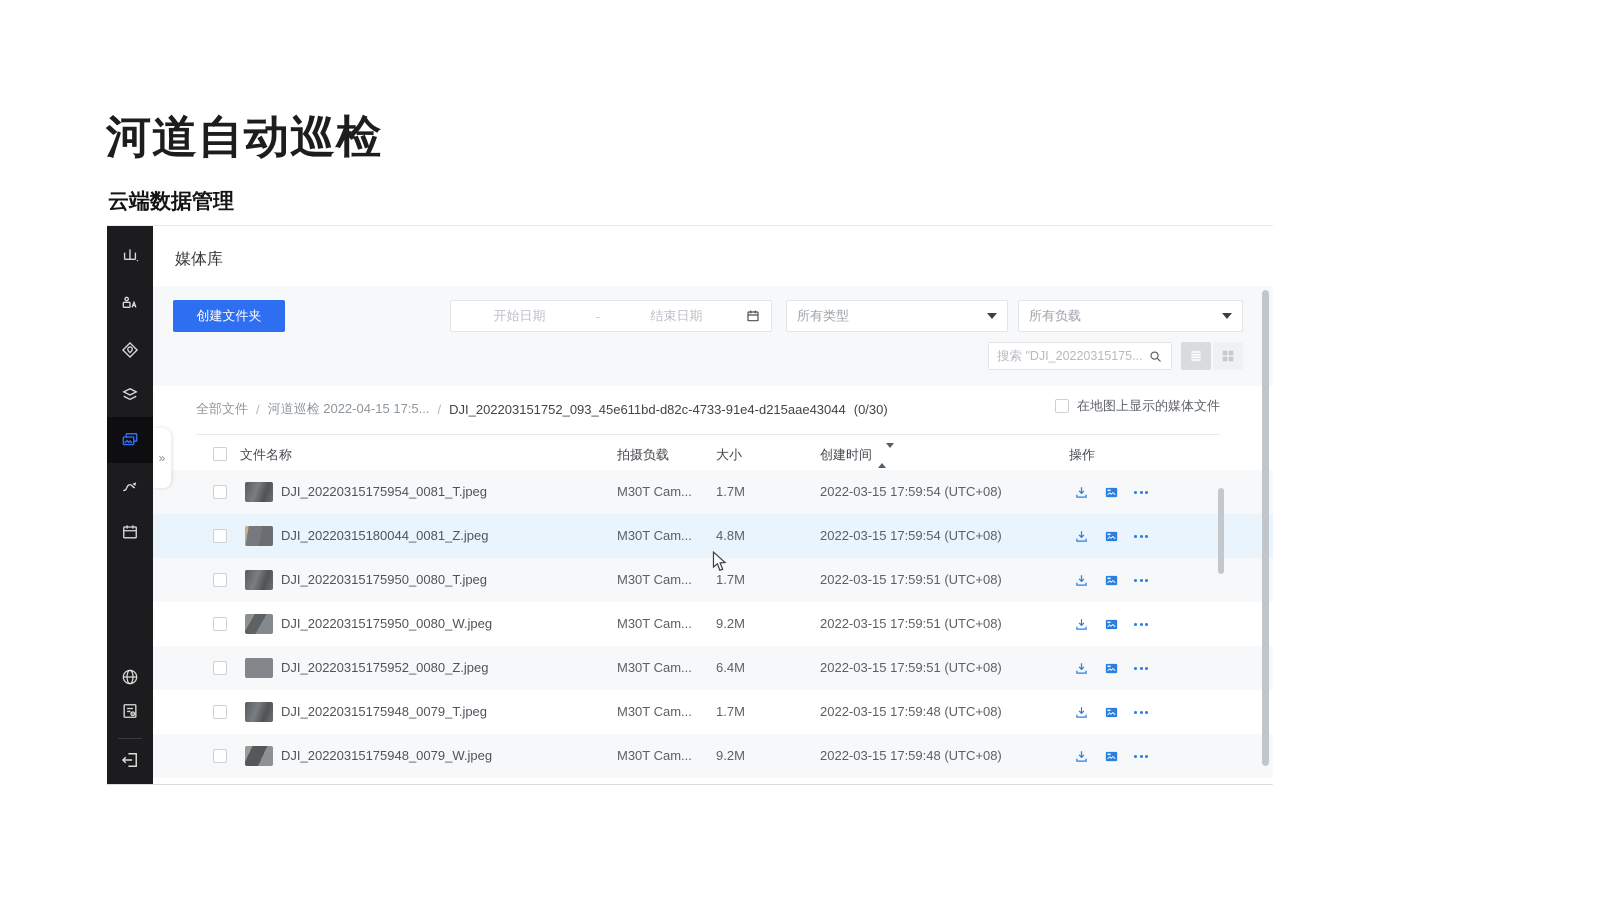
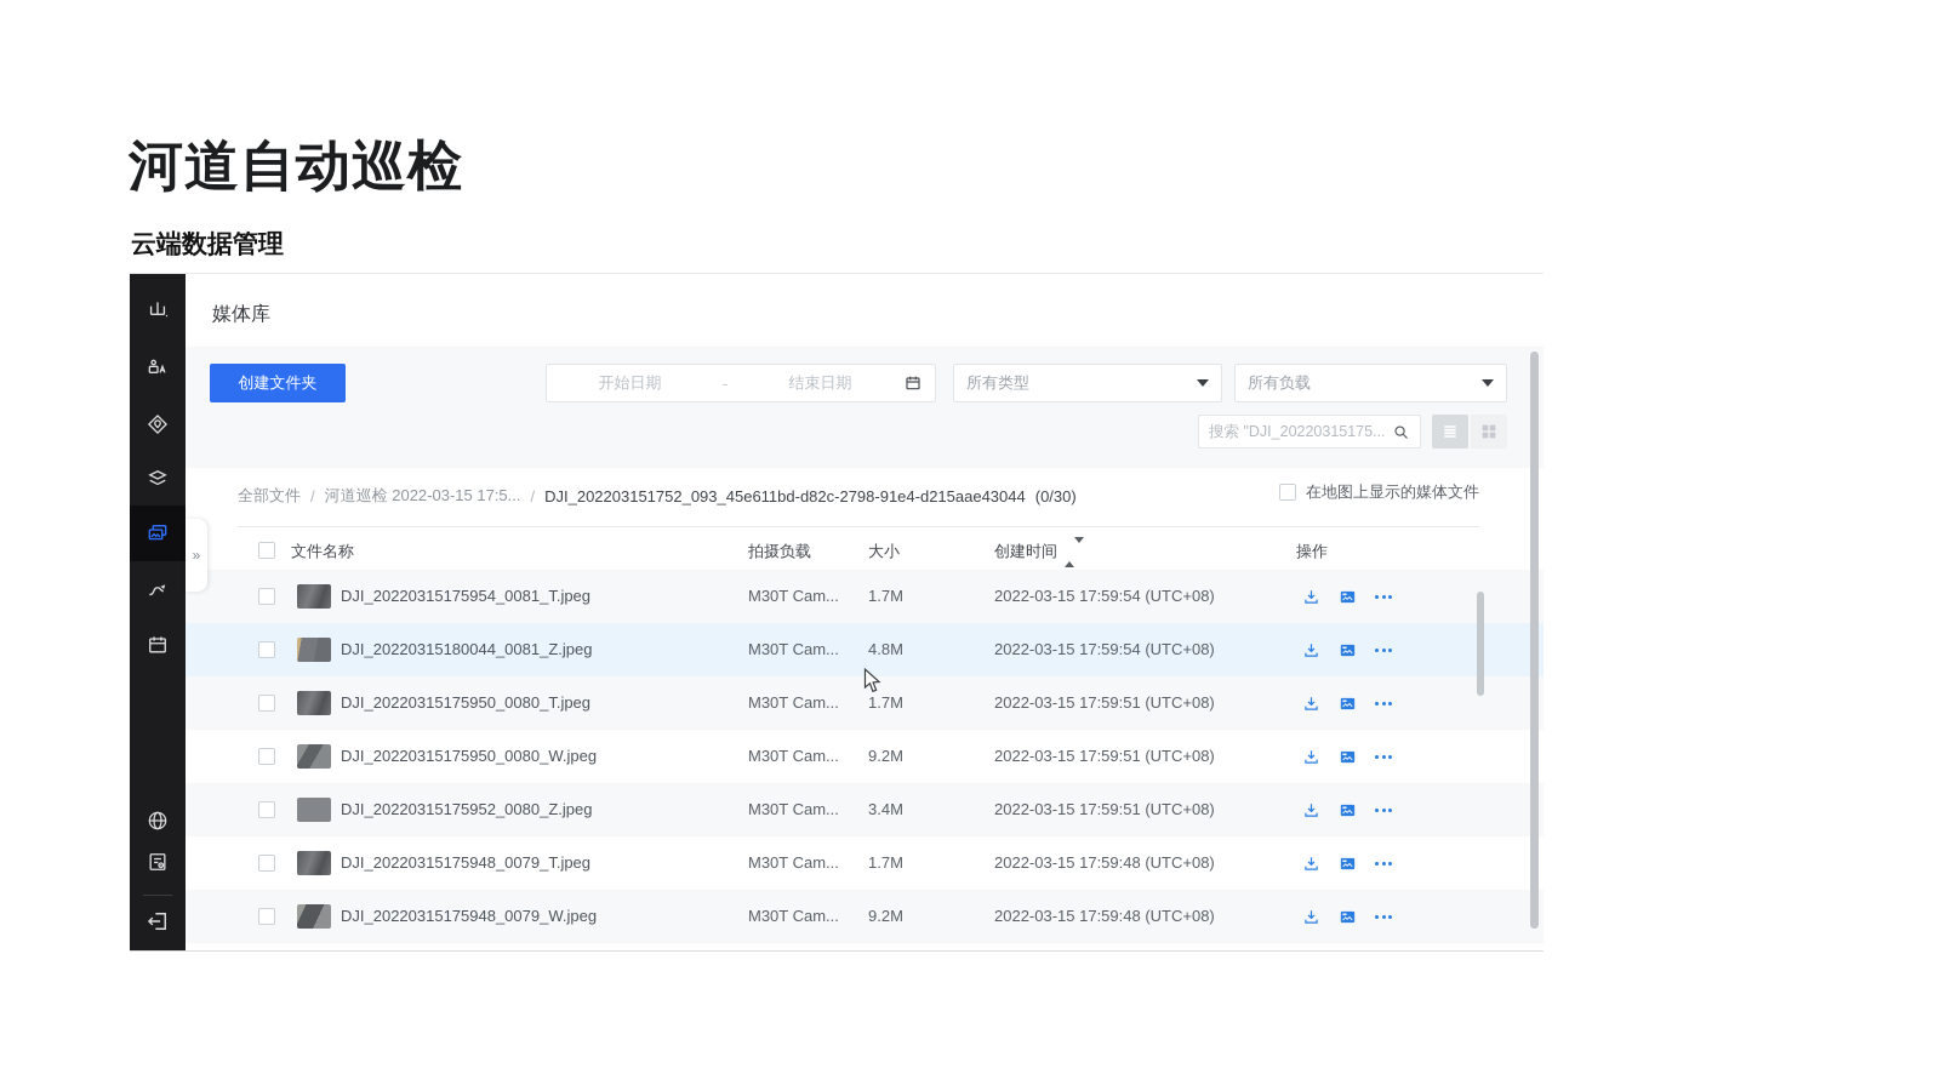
  河道自动巡检
  云端数据管理
  »
  媒体库
  创建文件夹
  开始日期
  -
  结束日期
  所有类型
  所有负载
  搜索 "DJI_20220315175...
  全部文件
  /
- 河道巡检 2022-04-15 17:5...
+ 河道巡检 2022-03-15 17:5...
  /
- DJI_202203151752_093_45e611bd-d82c-4733-91e4-d215aae43044
+ DJI_202203151752_093_45e611bd-d82c-2798-91e4-d215aae43044
  (0/30)
  在地图上显示的媒体文件
  文件名称
  拍摄负载
  大小
  创建时间
  操作
  DJI_20220315175954_0081_T.jpeg
  M30T Cam...
  1.7M
  2022-03-15 17:59:54 (UTC+08)
  DJI_20220315180044_0081_Z.jpeg
  M30T Cam...
  4.8M
  2022-03-15 17:59:54 (UTC+08)
  DJI_20220315175950_0080_T.jpeg
  M30T Cam...
  1.7M
  2022-03-15 17:59:51 (UTC+08)
  DJI_20220315175950_0080_W.jpeg
  M30T Cam...
  9.2M
  2022-03-15 17:59:51 (UTC+08)
  DJI_20220315175952_0080_Z.jpeg
  M30T Cam...
- 6.4M
+ 3.4M
  2022-03-15 17:59:51 (UTC+08)
  DJI_20220315175948_0079_T.jpeg
  M30T Cam...
  1.7M
  2022-03-15 17:59:48 (UTC+08)
  DJI_20220315175948_0079_W.jpeg
  M30T Cam...
  9.2M
  2022-03-15 17:59:48 (UTC+08)
